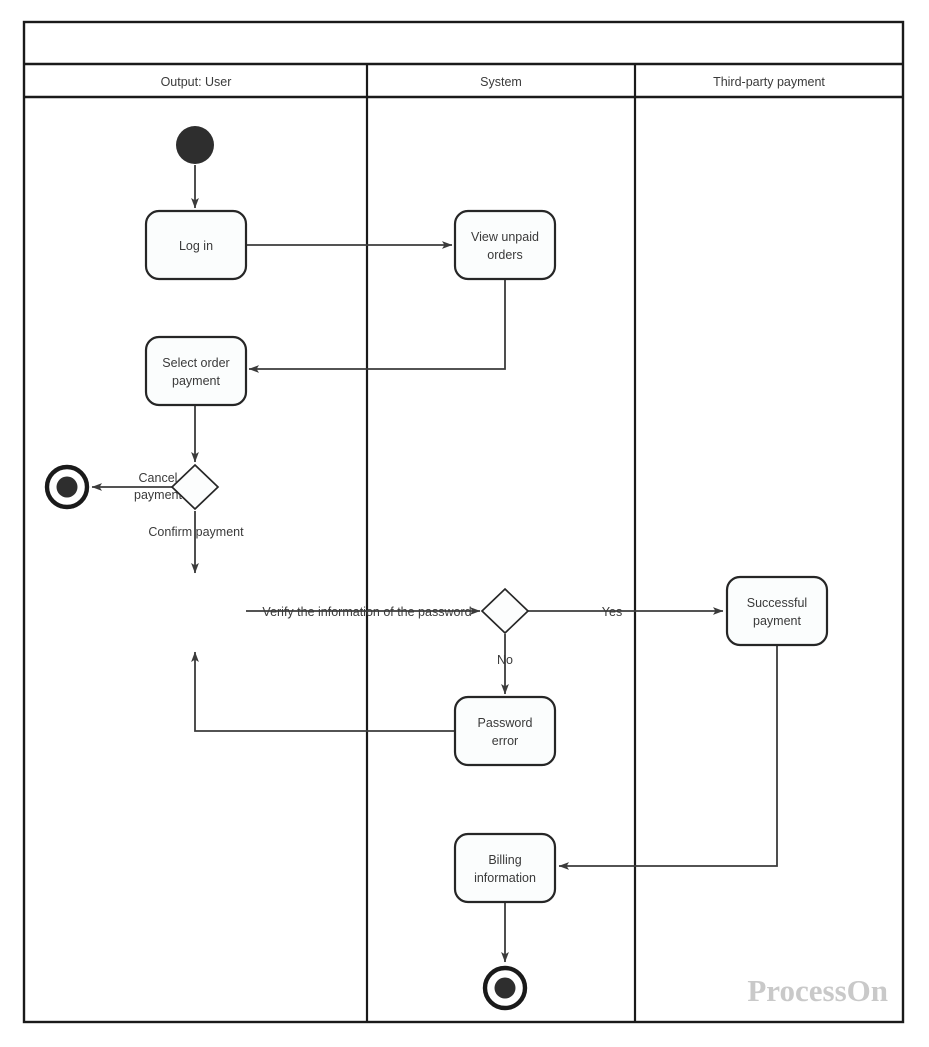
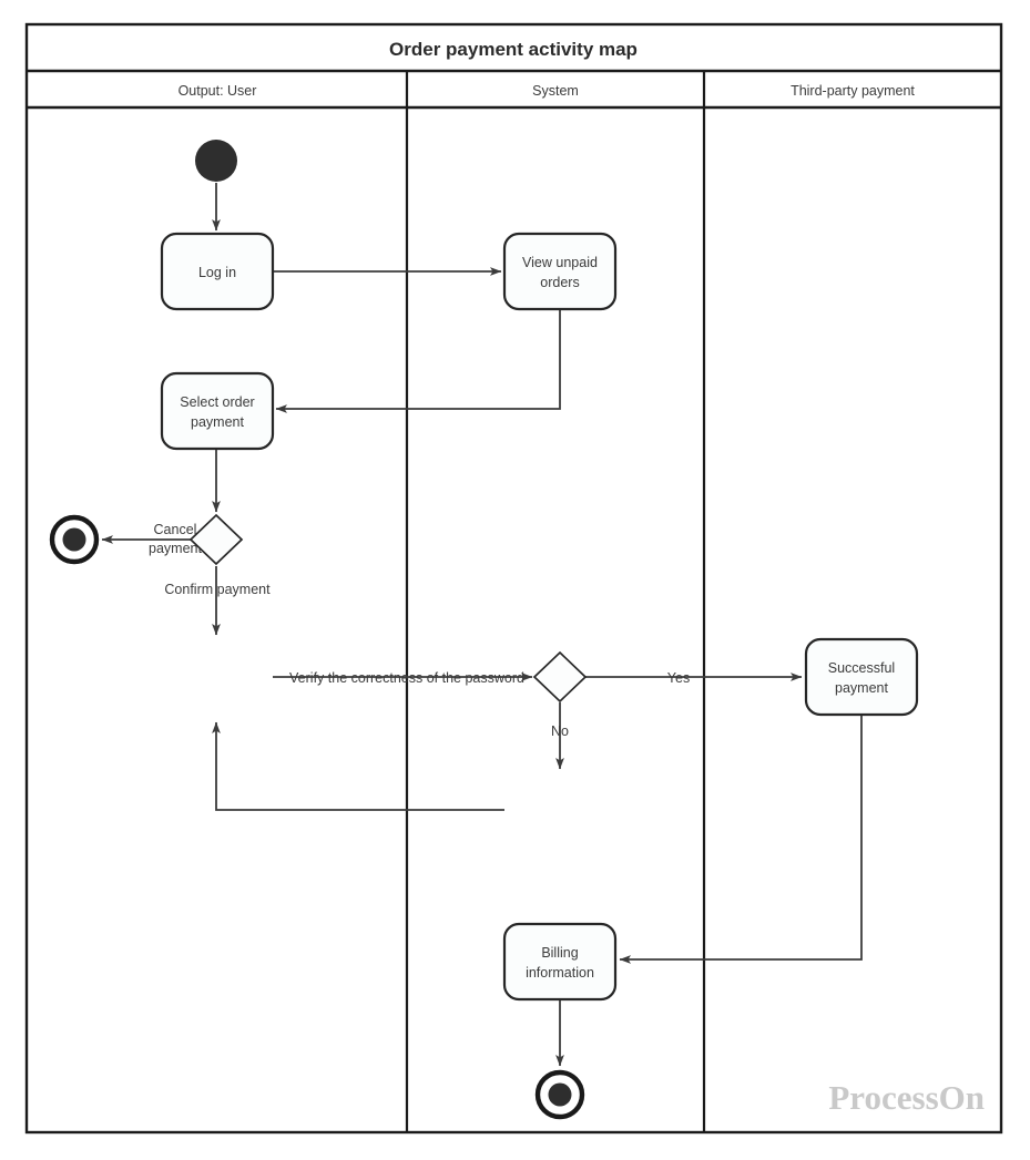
+ Order payment activity map
  Output: User
  System
  Third-party payment
  Cancel
  paymen
  Confirm payment
- Verify the information of the password
+ Verify the correctness of the password
  Yes
  No
  Log in
  View unpaid
  orders
  Select order
  payment
  Successful
  payment
- Password
- error
  Billing
  information
  ProcessOn
